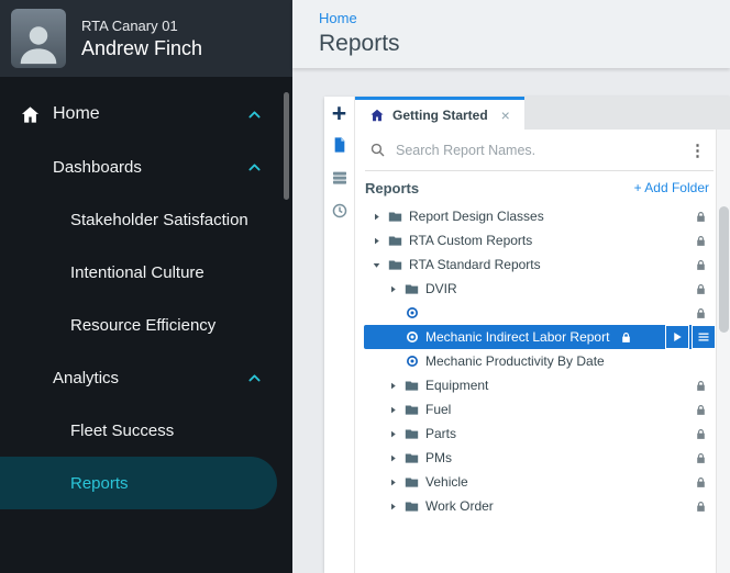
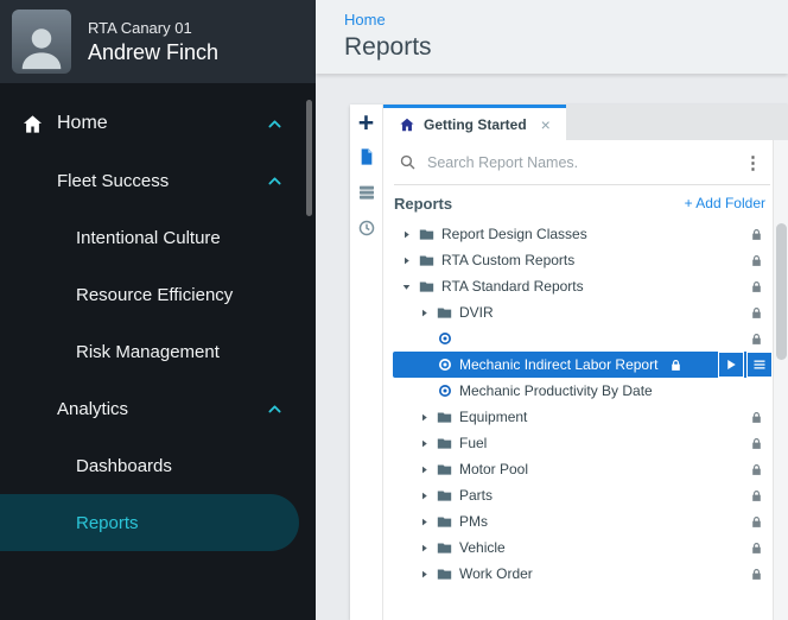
  RTA Canary 01
  Andrew Finch
  Home
- Dashboards
+ Fleet Success
- Stakeholder Satisfaction
  Intentional Culture
  Resource Efficiency
+ Risk Management
  Analytics
- Fleet Success
+ Dashboards
  Reports
  Home
  Reports
  +
  Getting Started
  ×
  Search Report Names.
  ⋮
  Reports
  + Add Folder
  Report Design Classes
  RTA Custom Reports
  RTA Standard Reports
  DVIR
  Mechanic Indirect Labor Report
  Mechanic Productivity By Date
  Equipment
  Fuel
+ Motor Pool
  Parts
  PMs
  Vehicle
  Work Order
